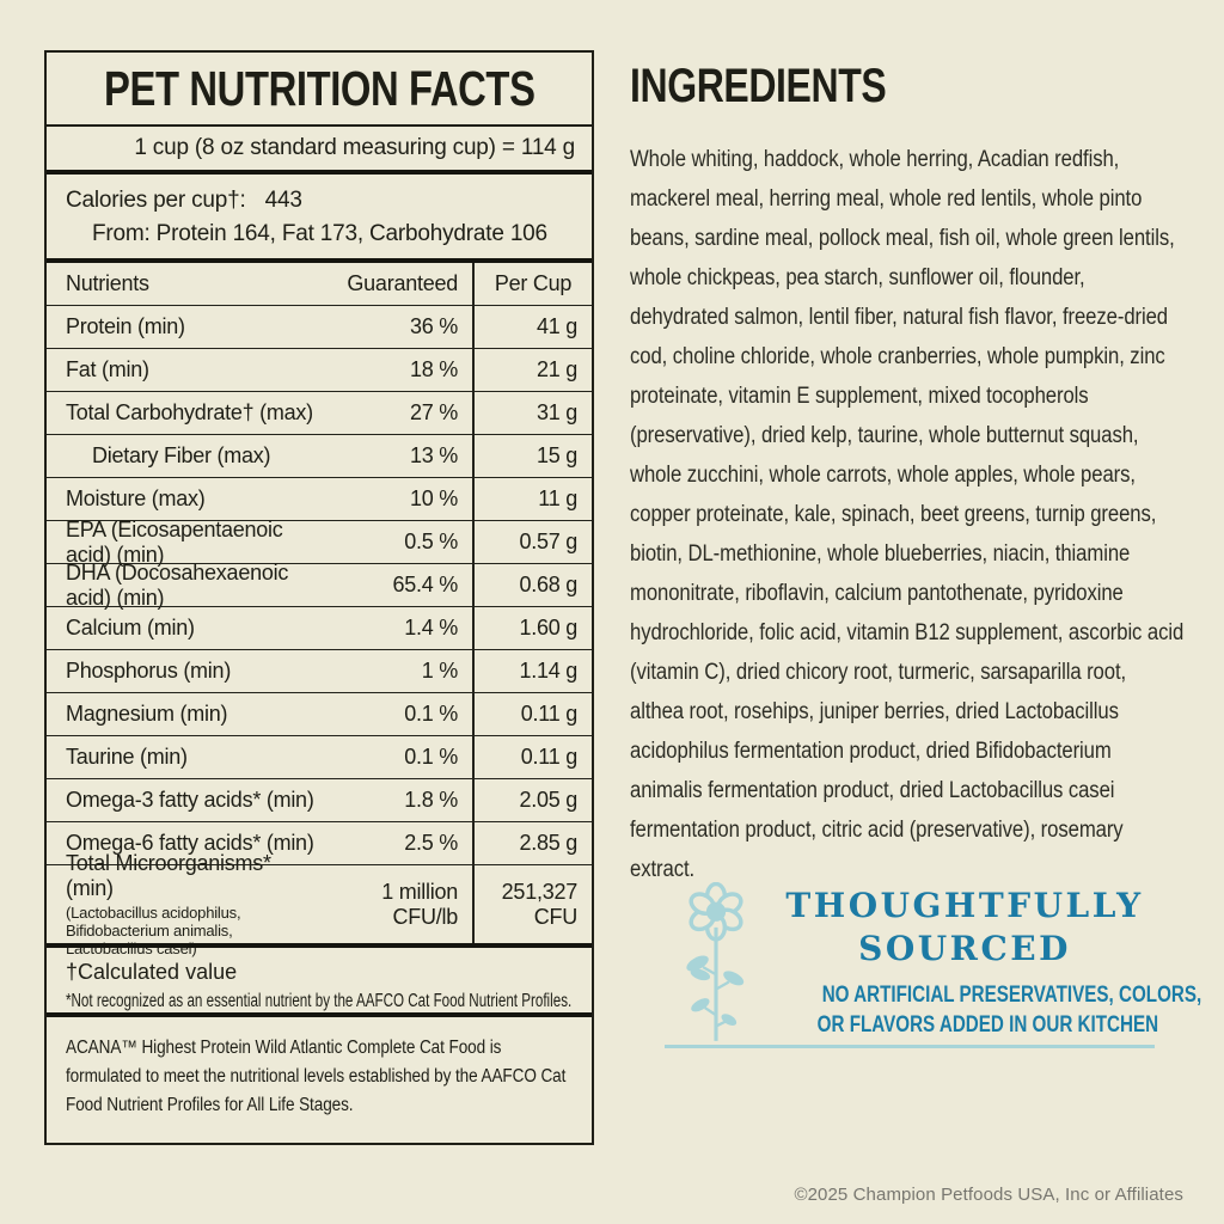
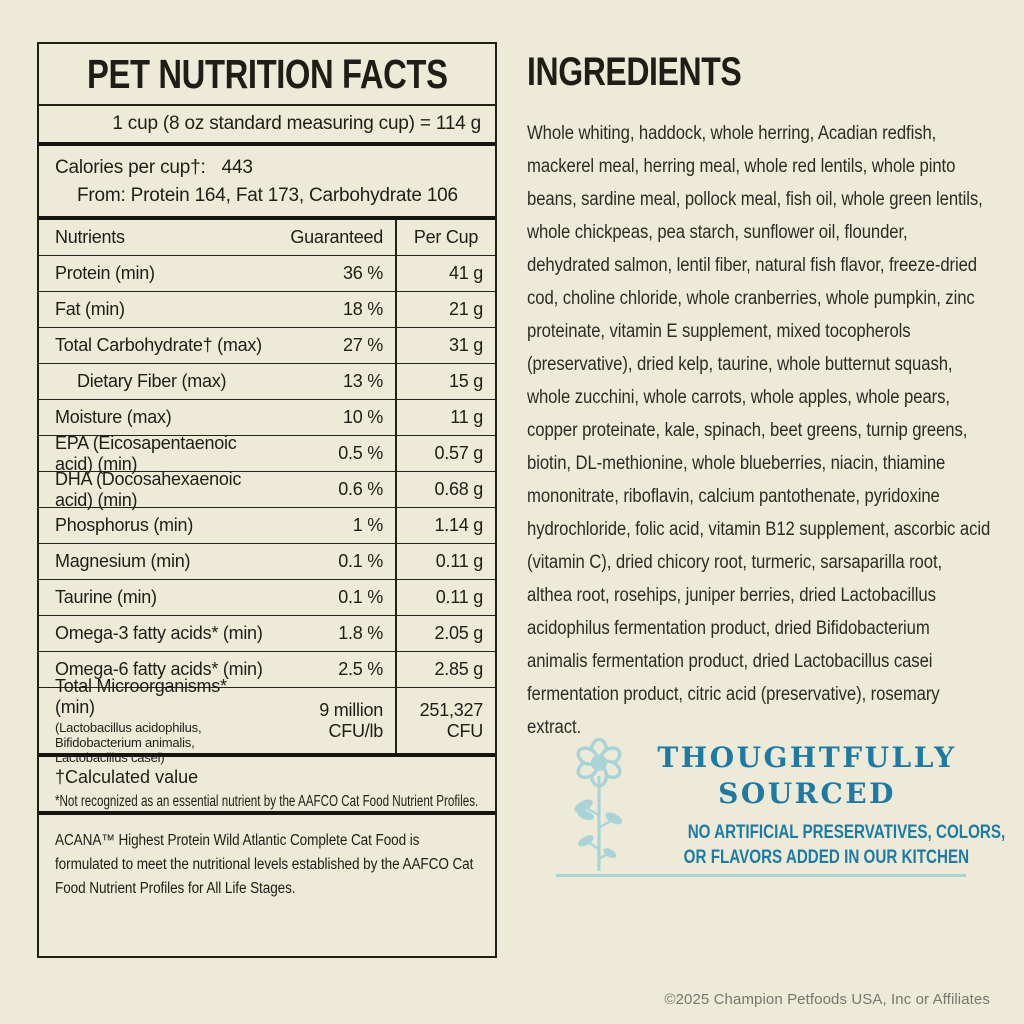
  PET NUTRITION FACTS
  1 cup (8 oz standard measuring cup) = 114 g
  Calories per cup†: 443
  From: Protein 164, Fat 173, Carbohydrate 106
  Nutrients
  Guaranteed
  Per Cup
  Protein (min)
  36 %
  41 g
  Fat (min)
  18 %
  21 g
  Total Carbohydrate† (max)
  27 %
  31 g
  Dietary Fiber (max)
  13 %
  15 g
  Moisture (max)
  10 %
  11 g
  EPA (Eicosapentaenoic acid) (min)
  0.5 %
  0.57 g
  DHA (Docosahexaenoic acid) (min)
- 65.4 %
+ 0.6 %
  0.68 g
- Calcium (min)
- 1.4 %
- 1.60 g
  Phosphorus (min)
  1 %
  1.14 g
  Magnesium (min)
  0.1 %
  0.11 g
  Taurine (min)
  0.1 %
  0.11 g
  Omega-3 fatty acids* (min)
  1.8 %
  2.05 g
  Omega-6 fatty acids* (min)
  2.5 %
  2.85 g
  Total Microorganisms* (min)
  (Lactobacillus acidophilus, Bifidobacterium animalis, Lactobacillus casei)
- 1 million CFU/lb
+ 9 million CFU/lb
  251,327 CFU
  †Calculated value
  *Not recognized as an essential nutrient by the AAFCO Cat Food Nutrient Profiles.
  ACANA™ Highest Protein Wild Atlantic Complete Cat Food is formulated to meet the nutritional levels established by the AAFCO Cat Food Nutrient Profiles for All Life Stages.
  INGREDIENTS
  Whole whiting, haddock, whole herring, Acadian redfish, mackerel meal, herring meal, whole red lentils, whole pinto beans, sardine meal, pollock meal, fish oil, whole green lentils, whole chickpeas, pea starch, sunflower oil, flounder, dehydrated salmon, lentil fiber, natural fish flavor, freeze-dried cod, choline chloride, whole cranberries, whole pumpkin, zinc proteinate, vitamin E supplement, mixed tocopherols (preservative), dried kelp, taurine, whole butternut squash, whole zucchini, whole carrots, whole apples, whole pears, copper proteinate, kale, spinach, beet greens, turnip greens, biotin, DL-methionine, whole blueberries, niacin, thiamine mononitrate, riboflavin, calcium pantothenate, pyridoxine hydrochloride, folic acid, vitamin B12 supplement, ascorbic acid (vitamin C), dried chicory root, turmeric, sarsaparilla root, althea root, rosehips, juniper berries, dried Lactobacillus acidophilus fermentation product, dried Bifidobacterium animalis fermentation product, dried Lactobacillus casei fermentation product, citric acid (preservative), rosemary extract.
  THOUGHTFULLY
  SOURCED
  NO ARTIFICIAL PRESERVATIVES, COLORS,
  OR FLAVORS ADDED IN OUR KITCHEN
  ©2025 Champion Petfoods USA, Inc or Affiliates
